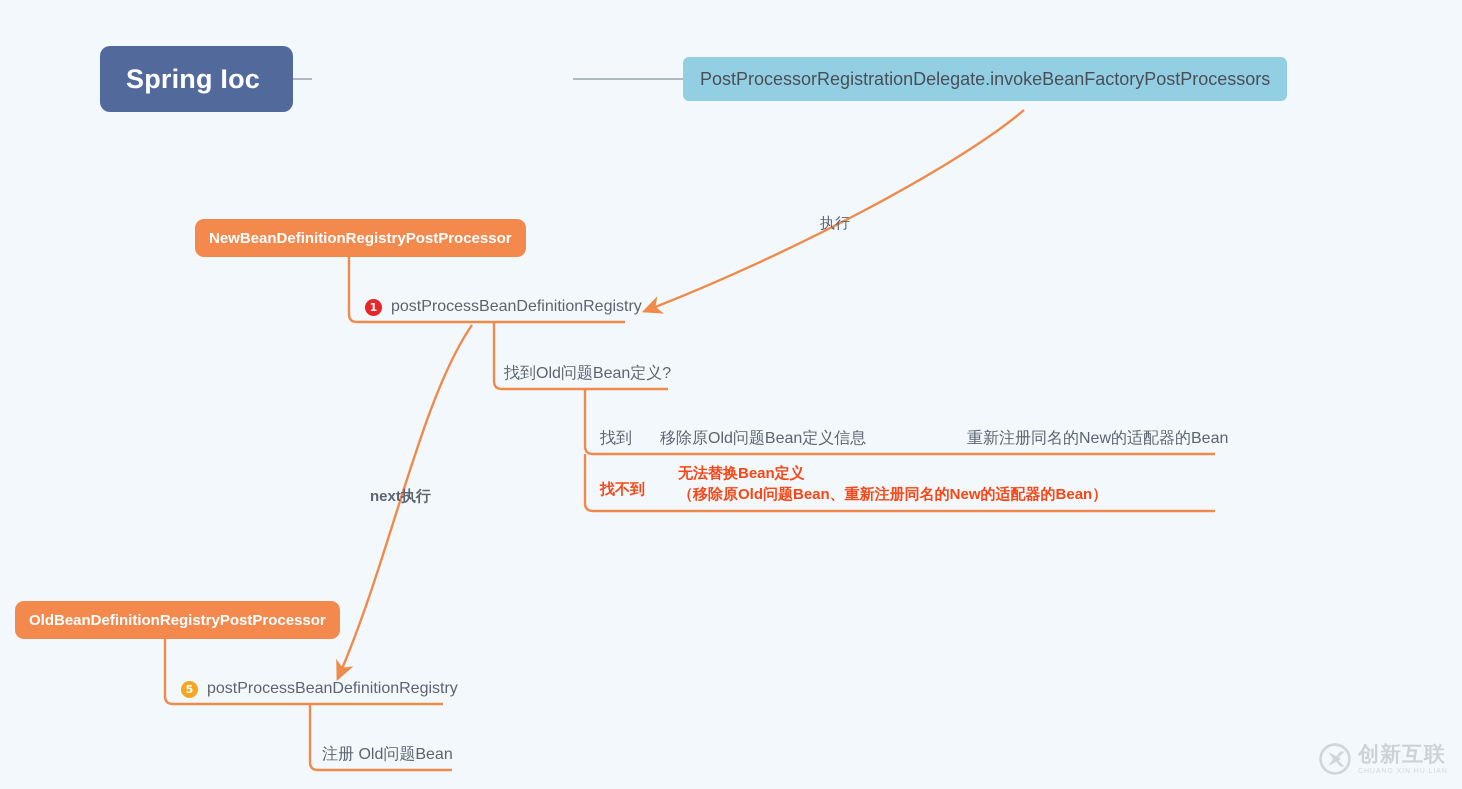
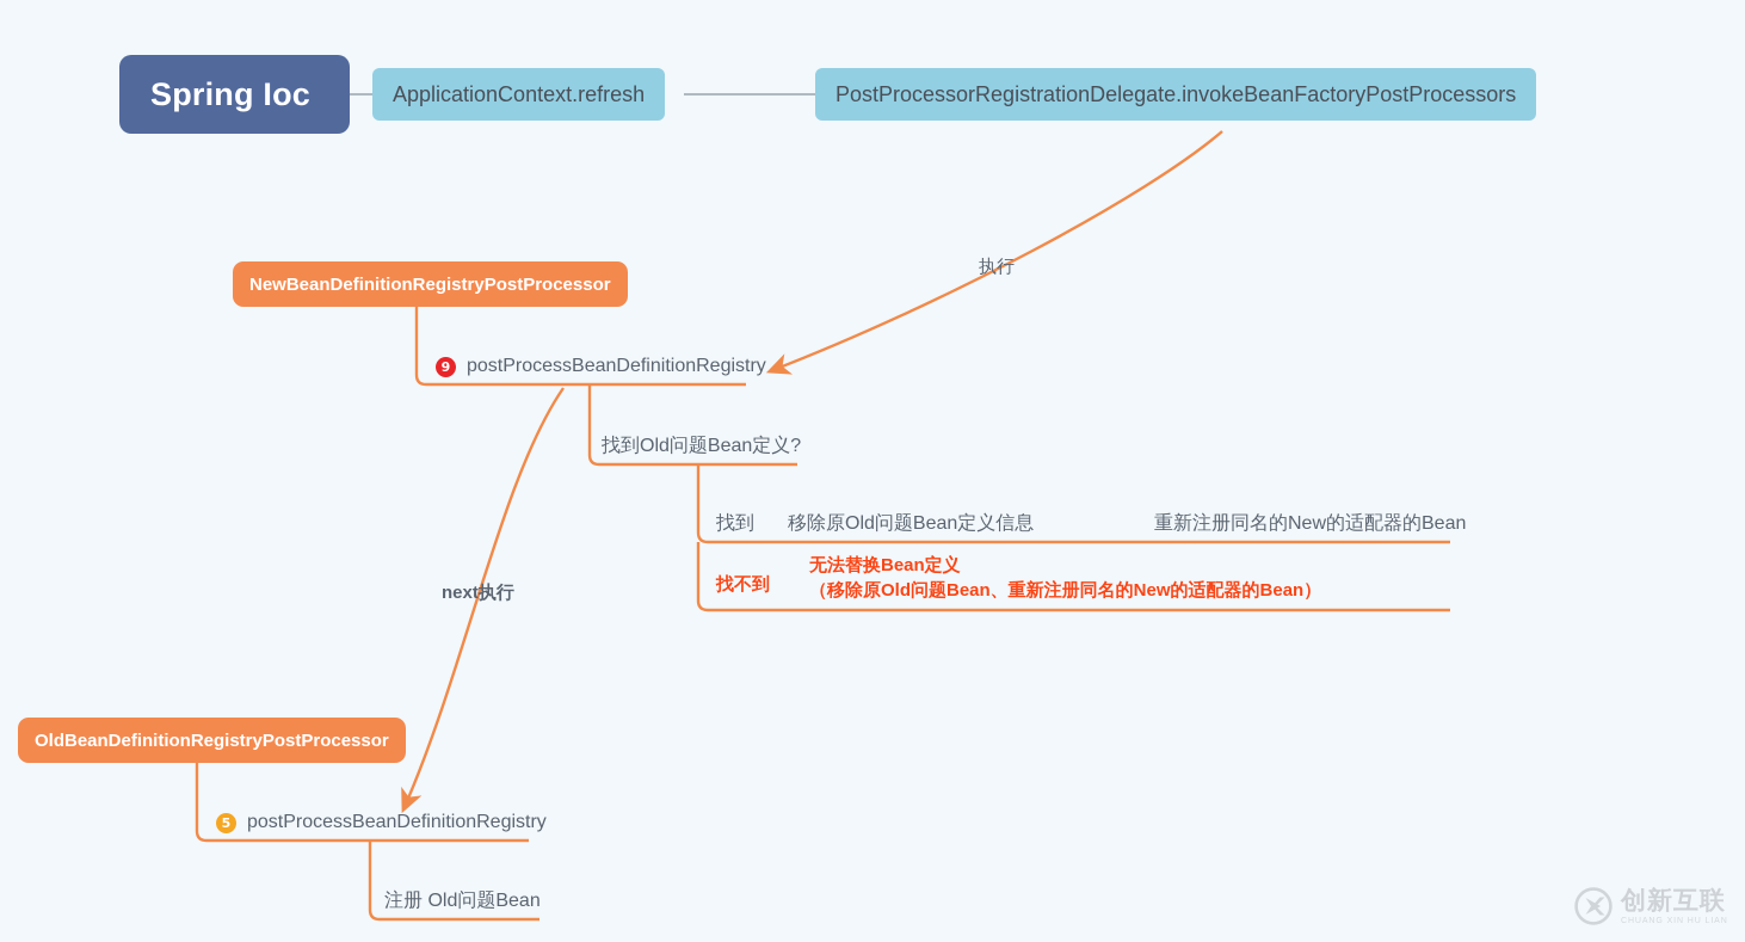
  Spring Ioc
+ ApplicationContext.refresh
  PostProcessorRegistrationDelegate.invokeBeanFactoryPostProcessors
  NewBeanDefinitionRegistryPostProcessor
  OldBeanDefinitionRegistryPostProcessor
- 1
+ 9
  postProcessBeanDefinitionRegistry
  找到Old问题Bean定义?
  找到
  移除原Old问题Bean定义信息
  重新注册同名的New的适配器的Bean
  找不到
  无法替换Bean定义
  （移除原Old问题Bean、重新注册同名的New的适配器的Bean）
  5
  postProcessBeanDefinitionRegistry
  注册 Old问题Bean
  执行
  next执行
  创新互联
